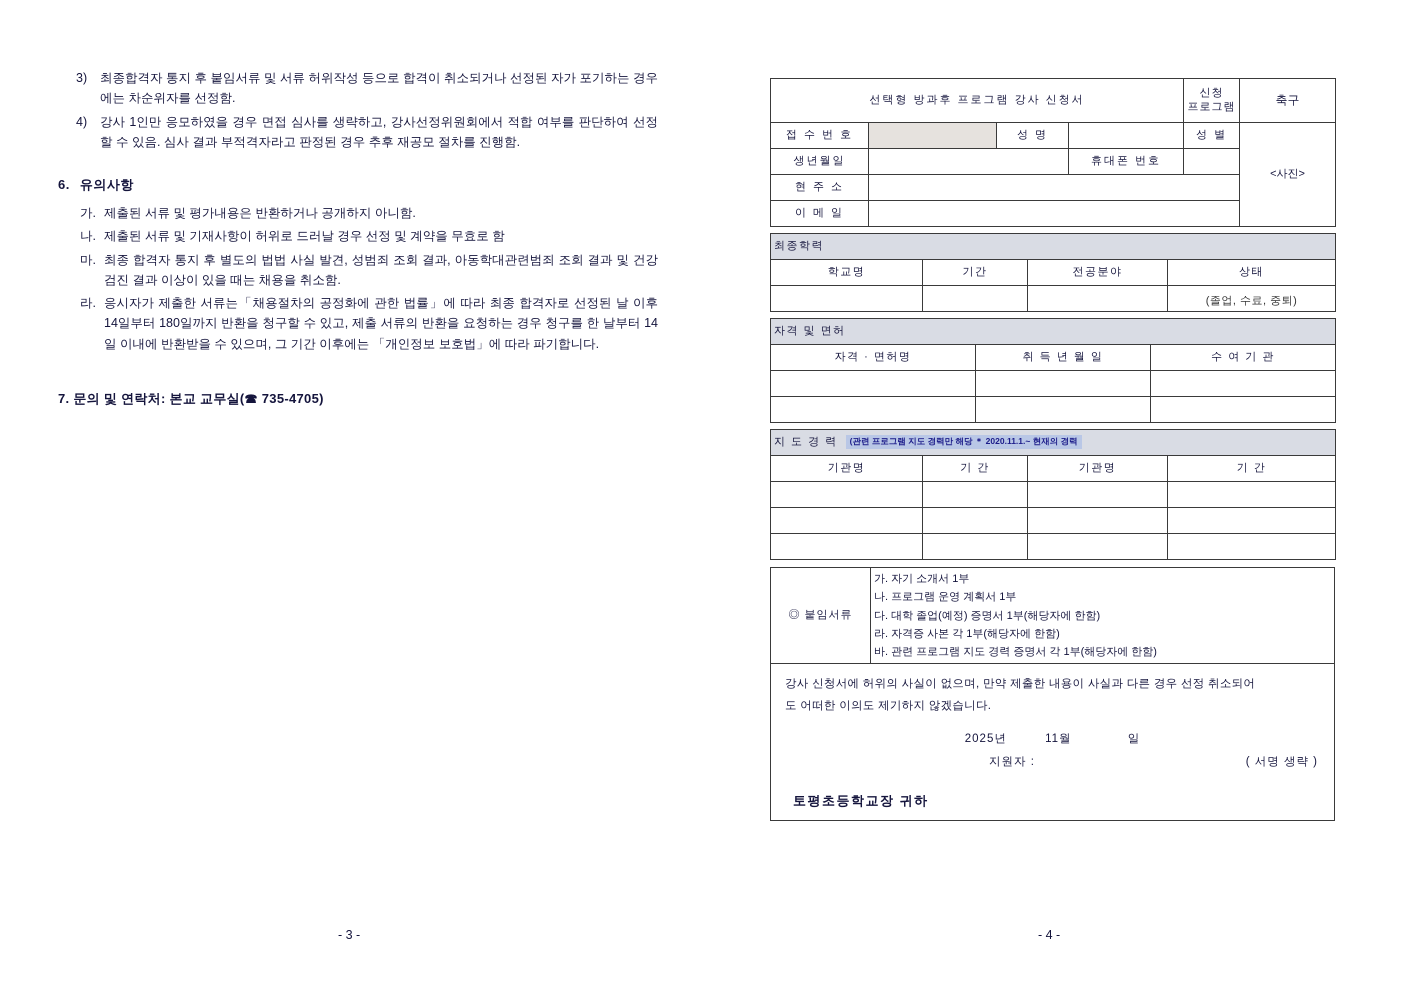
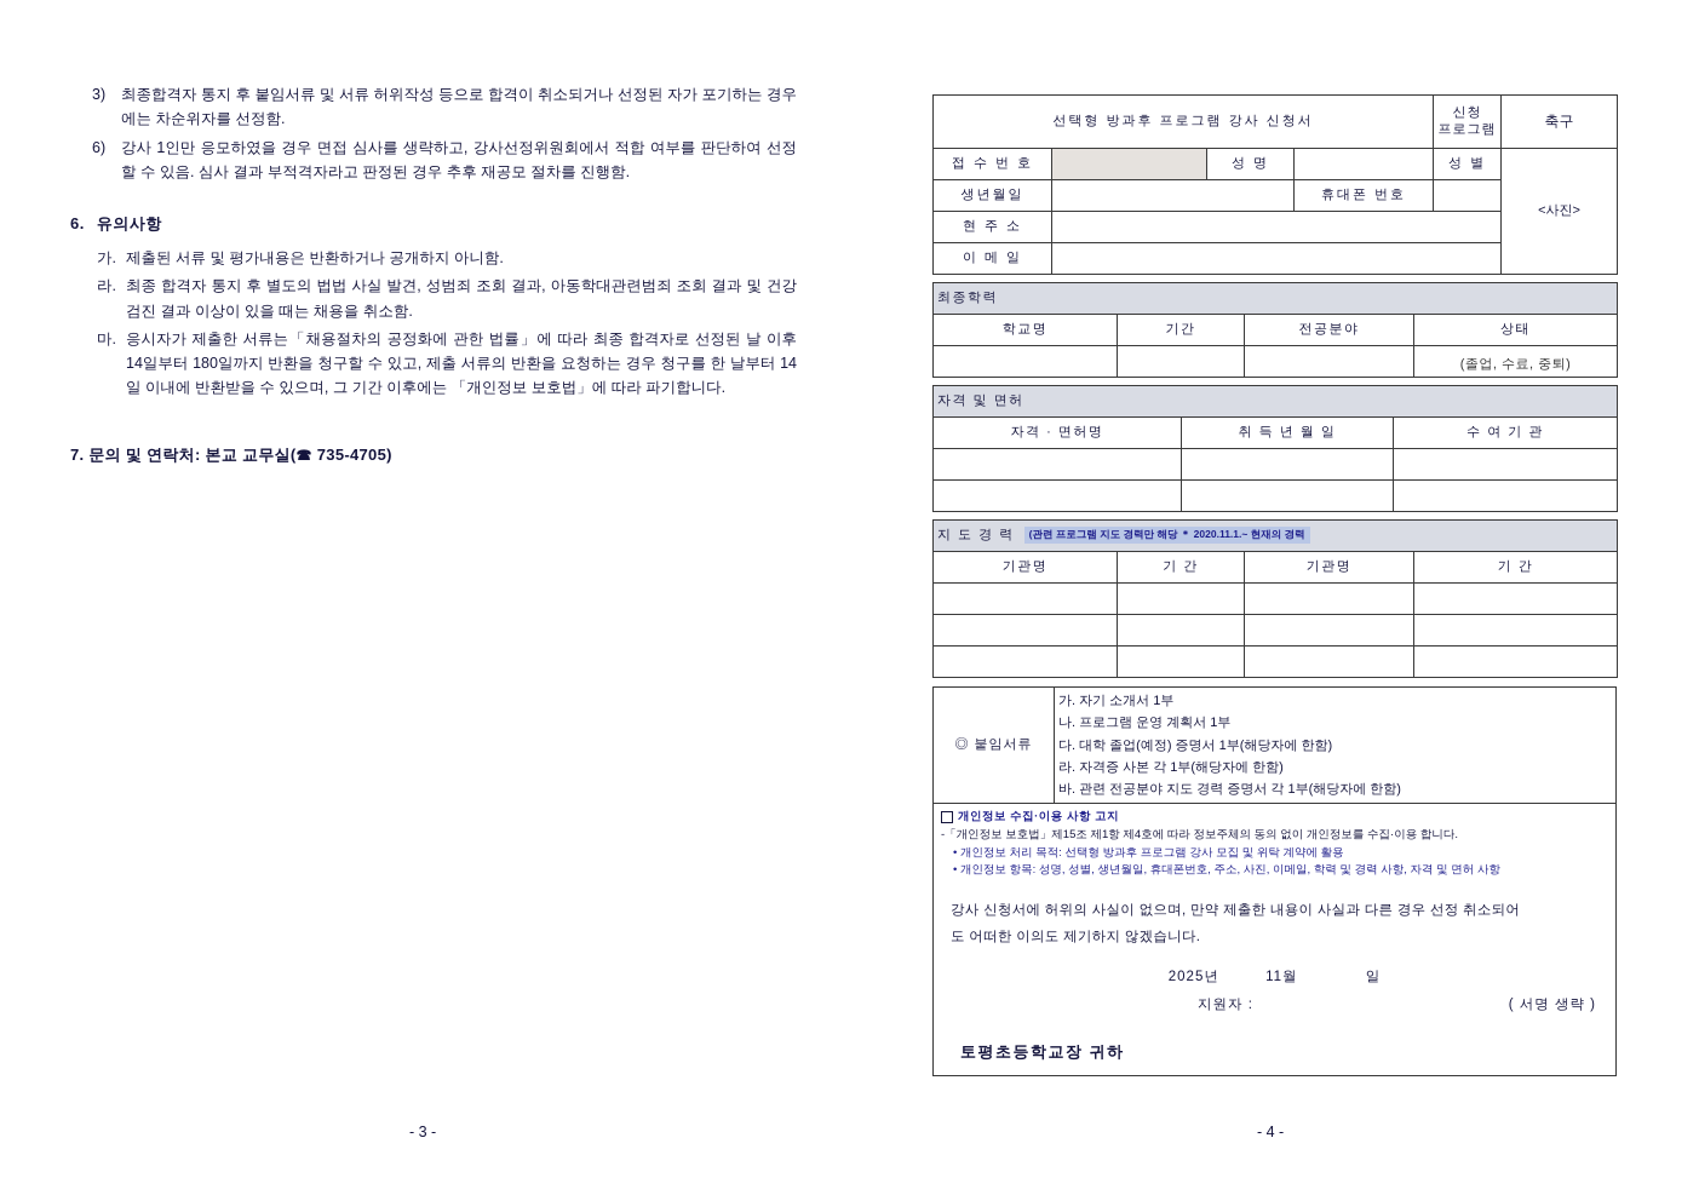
  3)
  최종합격자 통지 후 붙임서류 및 서류 허위작성 등으로 합격이 취소되거나 선정된 자가 포기하는 경우에는 차순위자를 선정함.
- 4)
+ 6)
  강사 1인만 응모하였을 경우 면접 심사를 생략하고, 강사선정위원회에서 적합 여부를 판단하여 선정할 수 있음. 심사 결과 부적격자라고 판정된 경우 추후 재공모 절차를 진행함.
  6. 유의사항
  가.
  제출된 서류 및 평가내용은 반환하거나 공개하지 아니함.
- 나.
- 제출된 서류 및 기재사항이 허위로 드러날 경우 선정 및 계약을 무효로 함
- 마.
+ 라.
  최종 합격자 통지 후 별도의 법법 사실 발견, 성범죄 조회 결과, 아동학대관련범죄 조회 결과 및 건강검진 결과 이상이 있을 때는 채용을 취소함.
- 라.
+ 마.
  응시자가 제출한 서류는「채용절차의 공정화에 관한 법률」에 따라 최종 합격자로 선정된 날 이후 14일부터 180일까지 반환을 청구할 수 있고, 제출 서류의 반환을 요청하는 경우 청구를 한 날부터 14일 이내에 반환받을 수 있으며, 그 기간 이후에는 「개인정보 보호법」에 따라 파기합니다.
  7. 문의 및 연락처: 본교 교무실(☎ 735-4705)
  - 3 -
  - 4 -
  선택형 방과후 프로그램 강사 신청서	신청 프로그램	축구
  접 수 번 호		성 명		성 별	<사진>
  생년월일		휴대폰 번호
  현 주 소
  이 메 일
  최종학력
  학교명	기간	전공분야	상태
  			(졸업, 수료, 중퇴)
  자격 및 면허
  자격 · 면허명	취 득 년 월 일	수 여 기 관
  지 도 경 력 (관련 프로그램 지도 경력만 해당 ＊ 2020.11.1.~ 현재의 경력
  기관명	기 간	기관명	기 간
- ◎ 붙임서류	가. 자기 소개서 1부 나. 프로그램 운영 계획서 1부 다. 대학 졸업(예정) 증명서 1부(해당자에 한함) 라. 자격증 사본 각 1부(해당자에 한함) 바. 관련 프로그램 지도 경력 증명서 각 1부(해당자에 한함)
+ ◎ 붙임서류	가. 자기 소개서 1부 나. 프로그램 운영 계획서 1부 다. 대학 졸업(예정) 증명서 1부(해당자에 한함) 라. 자격증 사본 각 1부(해당자에 한함) 바. 관련 전공분야 지도 경력 증명서 각 1부(해당자에 한함)
+ 개인정보 수집·이용 사항 고지
+ -「개인정보 보호법」제15조 제1항 제4호에 따라 정보주체의 동의 없이 개인정보를 수집·이용 합니다.
+ • 개인정보 처리 목적: 선택형 방과후 프로그램 강사 모집 및 위탁 계약에 활용
+ • 개인정보 항목: 성명, 성별, 생년월일, 휴대폰번호, 주소, 사진, 이메일, 학력 및 경력 사항, 자격 및 면허 사항
  강사 신청서에 허위의 사실이 없으며, 만약 제출한 내용이 사실과 다른 경우 선정 취소되어
  도 어떠한 이의도 제기하지 않겠습니다.
  2025년 11월 일
  지원자 :
  ( 서명 생략 )
  토평초등학교장 귀하
